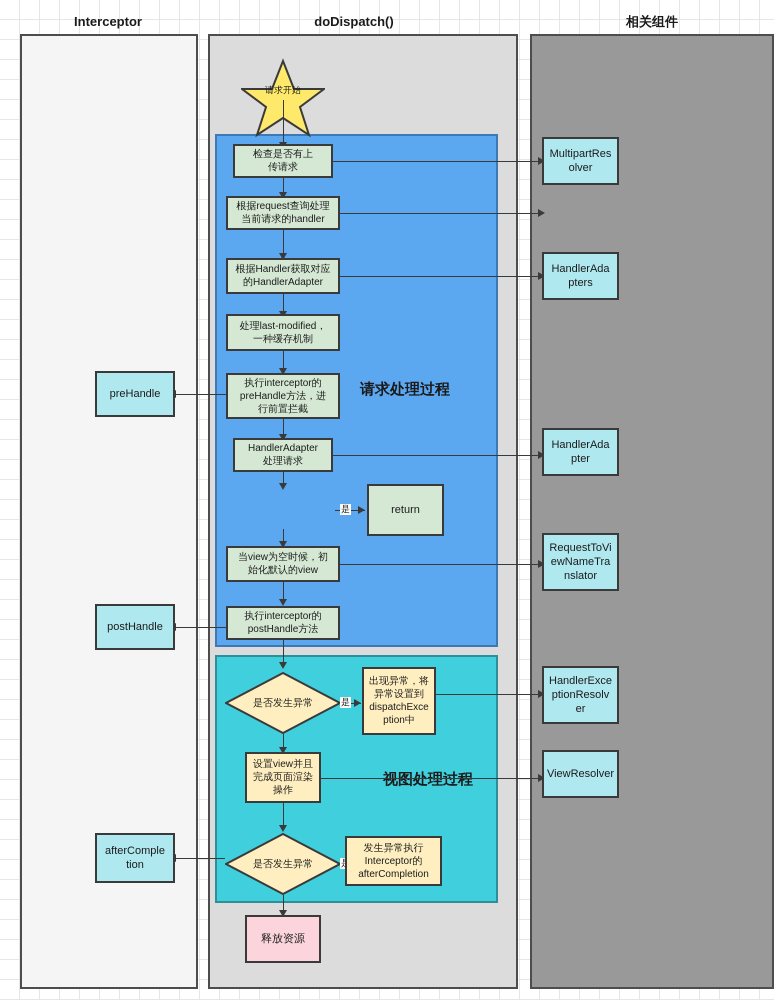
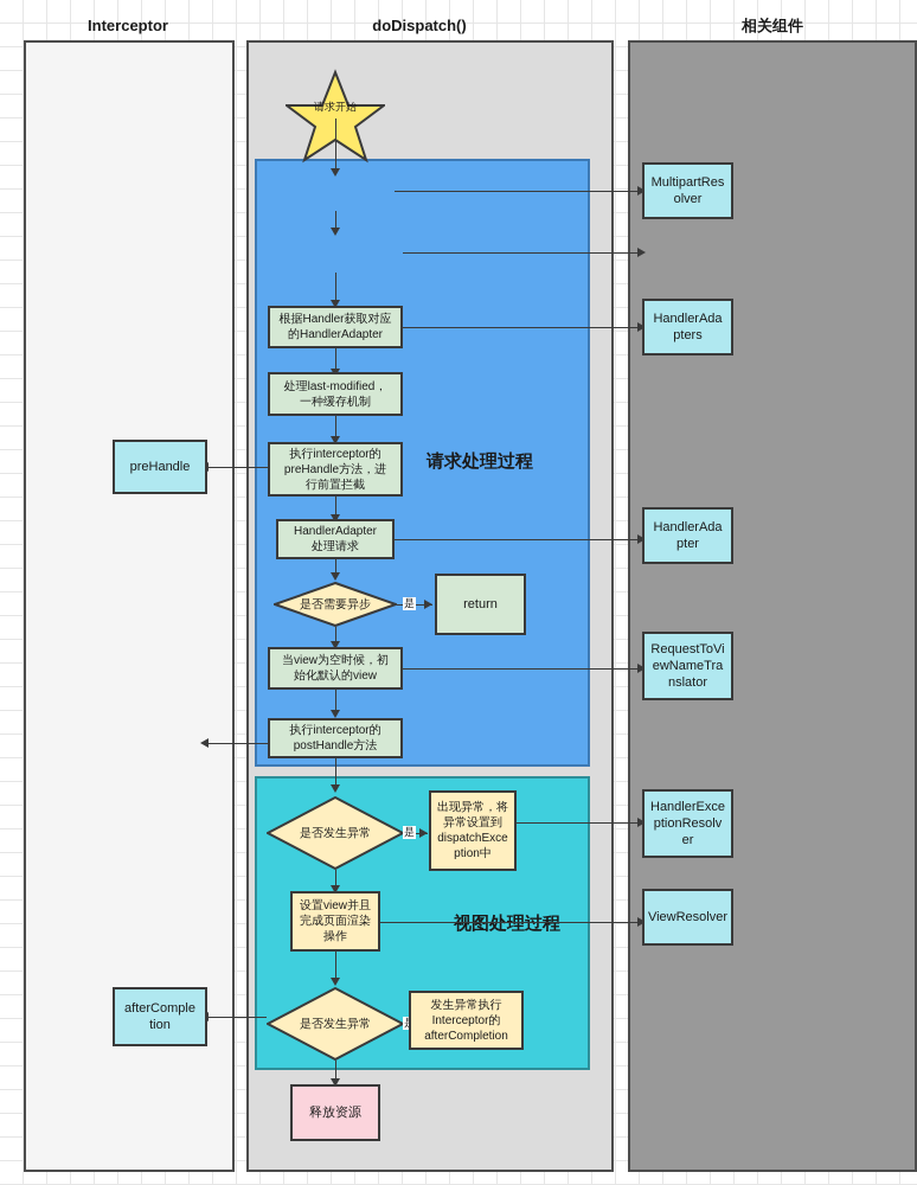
  Interceptor
  doDispatch()
  相关组件
  请求处理过程
  视图处理过程
  请求开始
- 检查是否有上
- 传请求
- 根据request查询处理
- 当前请求的handler
  根据Handler获取对应
  的HandlerAdapter
  处理last-modified，
  一种缓存机制
  执行interceptor的
  preHandle方法，进
  行前置拦截
  HandlerAdapter
  处理请求
+ 是否需要异步
  是
  return
  当view为空时候，初
  始化默认的view
  执行interceptor的
  postHandle方法
  是否发生异常
  是
  出现异常，将
  异常设置到
  dispatchExce
  ption中
  设置view并且
  完成页面渲染
  操作
  是否发生异常
  发生异常执行
  Interceptor的
  afterCompletion
  释放资源
  preHandle
- postHandle
  afterComple
  tion
  MultipartRes
  olver
  HandlerAda
  pters
  HandlerAda
  pter
  RequestToVi
  ewNameTra
  nslator
  HandlerExce
  ptionResolv
  er
  ViewResolver
